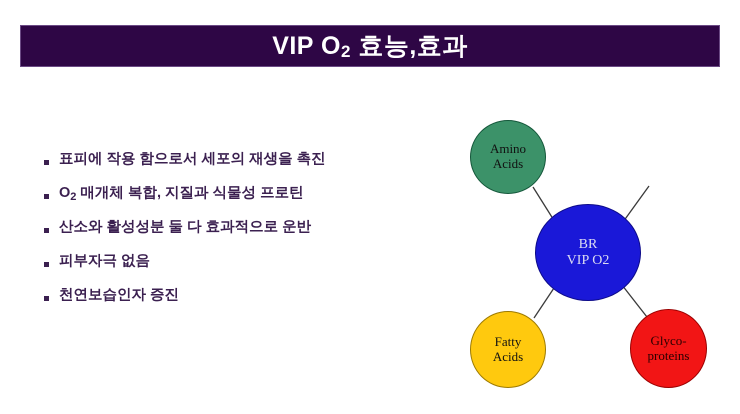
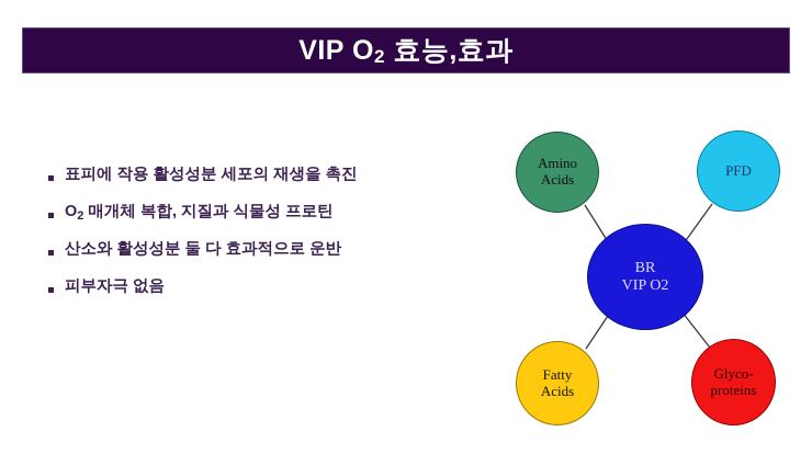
  VIP O2 효능,효과
- 표피에 작용 함으로서 세포의 재생을 촉진
+ 표피에 작용 활성성분 세포의 재생을 촉진
  O2 매개체 복합, 지질과 식물성 프로틴
  산소와 활성성분 둘 다 효과적으로 운반
  피부자극 없음
- 천연보습인자 증진
  Amino
  Acids
+ PFD
  BR
  VIP O2
  Fatty
  Acids
  Glyco-
  proteins
